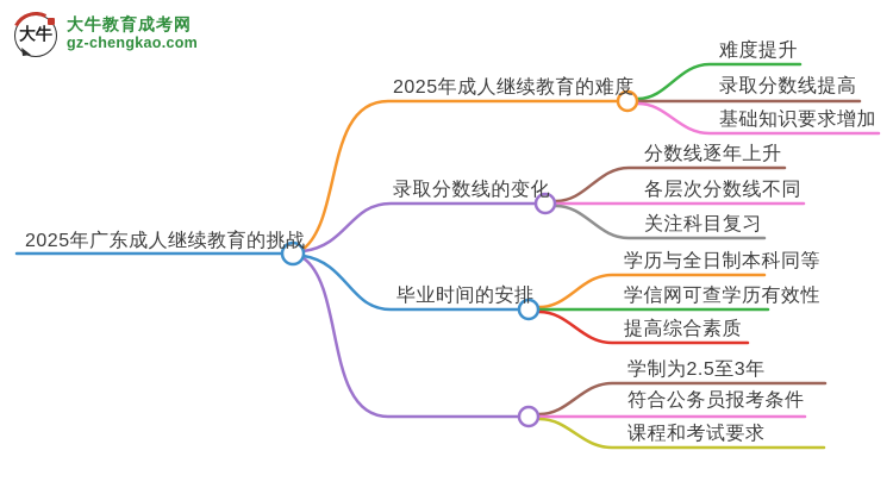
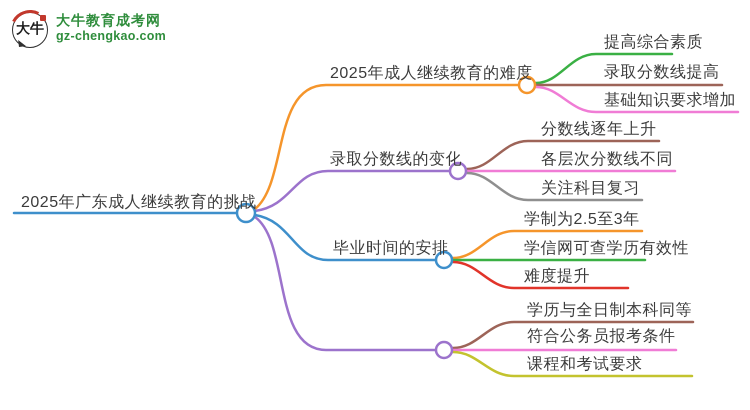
  大牛
  大牛教育成考网
  gz-chengkao.com
  2025年广东成人继续教育的挑战
  2025年成人继续教育的难度
  录取分数线的变化
  毕业时间的安排
- 难度提升
+ 提高综合素质
  录取分数线提高
  基础知识要求增加
  分数线逐年上升
  各层次分数线不同
  关注科目复习
- 学历与全日制本科同等
+ 学制为2.5至3年
  学信网可查学历有效性
- 提高综合素质
+ 难度提升
- 学制为2.5至3年
+ 学历与全日制本科同等
  符合公务员报考条件
  课程和考试要求
